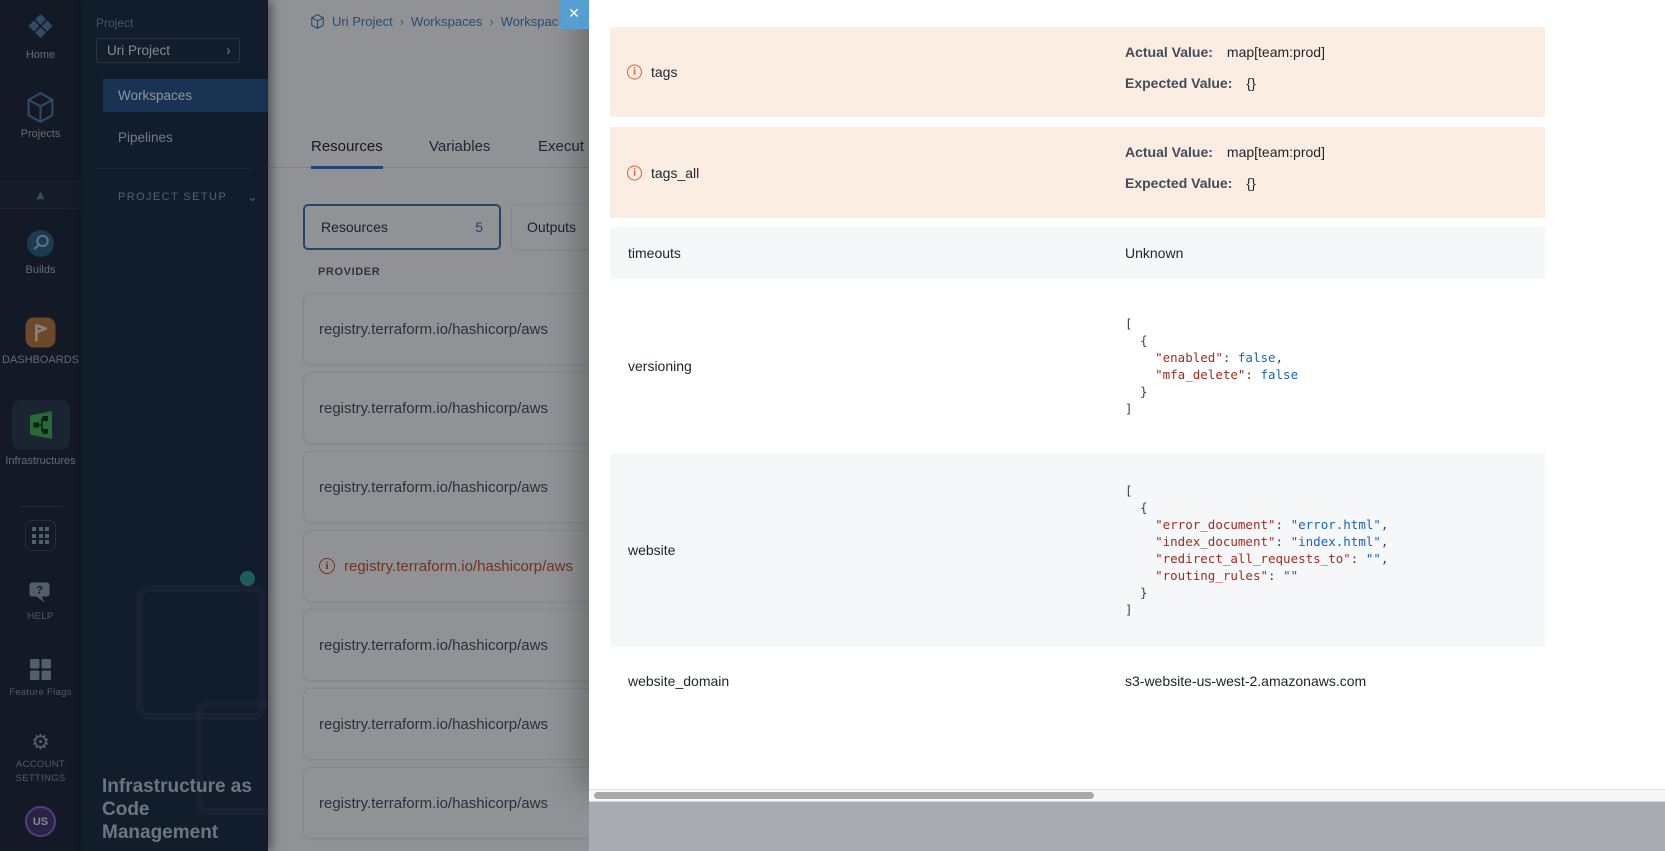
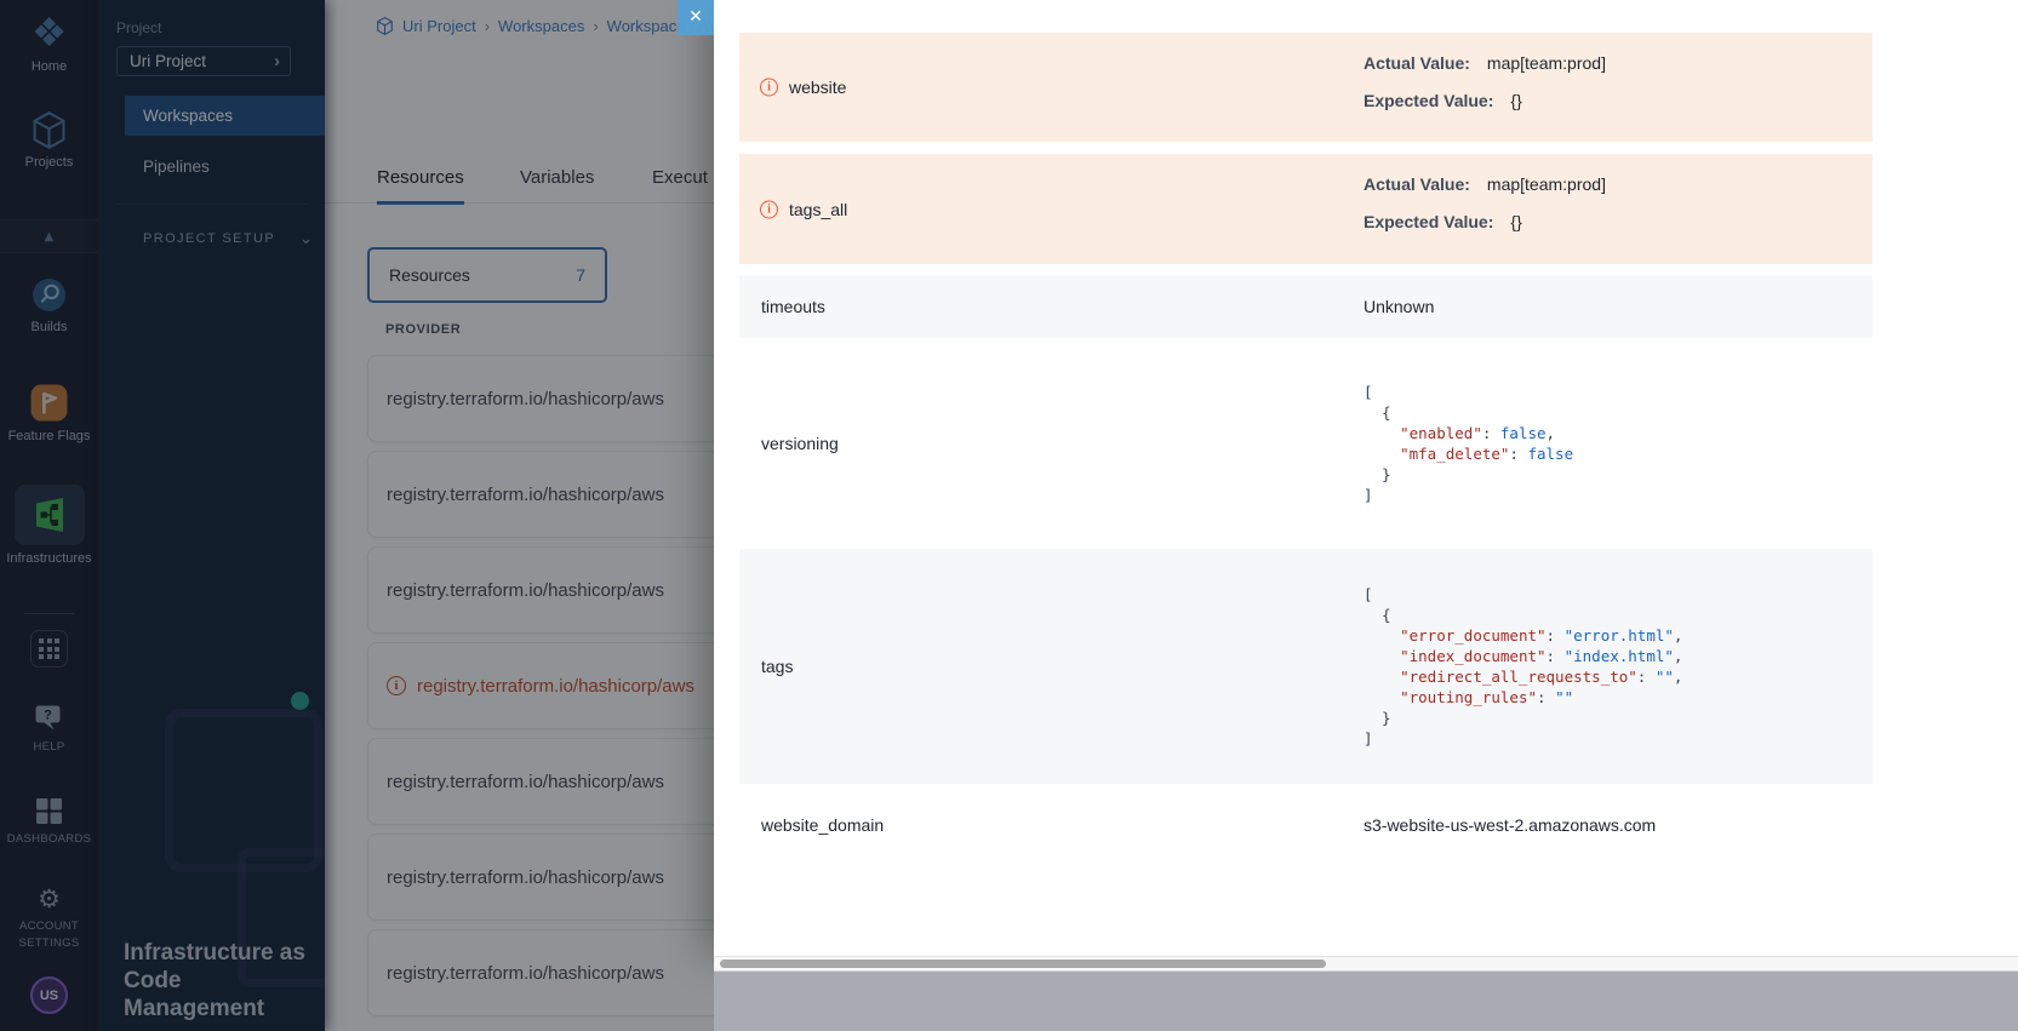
  Uri Project
  ›
  Workspaces
  ›
  Resources
  Variables
  Execut
  Resources
- 5
+ 7
- Outputs
  PROVIDER
  registry.terraform.io/hashicorp/aws
  registry.terraform.io/hashicorp/aws
  registry.terraform.io/hashicorp/aws
  i
  registry.terraform.io/hashicorp/aws
  registry.terraform.io/hashicorp/aws
  registry.terraform.io/hashicorp/aws
  registry.terraform.io/hashicorp/aws
  ❖
  Home
  Projects
  ▲
  Builds
- DASHBOARDS
+ Feature Flags
  Infrastructures
  ?
  HELP
- Feature Flags
+ DASHBOARDS
  ⚙
  ACCOUNT SETTINGS
  US
  Project
  Uri Project
  ›
  Workspaces
  Pipelines
  PROJECT SETUP
  ⌄
  Infrastructure as
  Code
  Management
  i
- tags
+ website
  Actual Value: map[team:prod]
  Expected Value: {}
  i
  tags_all
  Actual Value: map[team:prod]
  Expected Value: {}
  timeouts
  Unknown
  versioning
  [
  {
  "enabled": false,
  "mfa_delete": false
  }
  ]
- website
+ tags
  [
  {
  "error_document": "error.html",
  "index_document": "index.html",
  "redirect_all_requests_to": "",
  "routing_rules": ""
  }
  ]
  website_domain
  s3-website-us-west-2.amazonaws.com
  ✕
